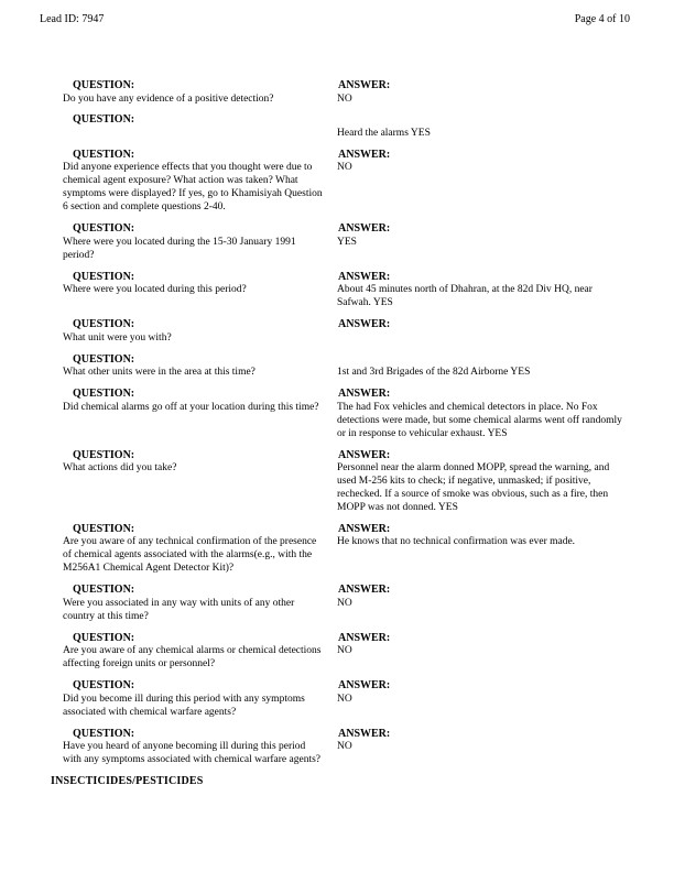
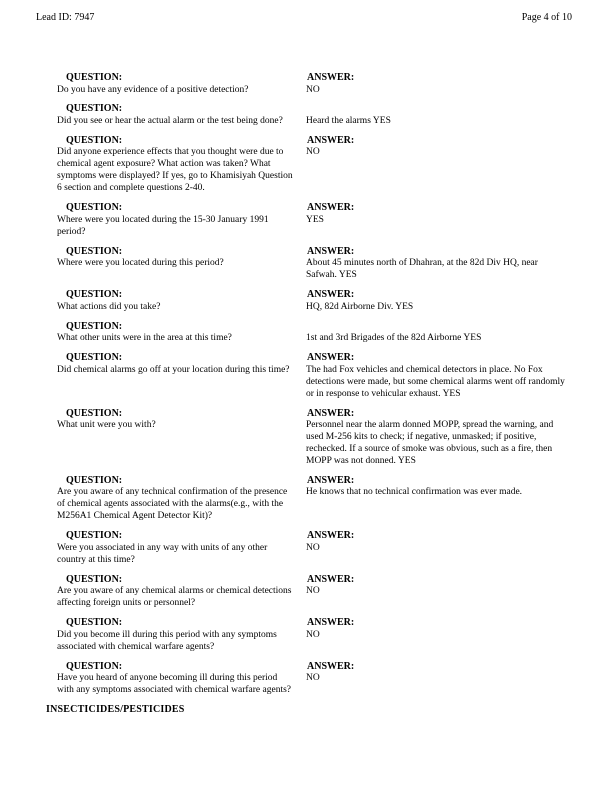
  Lead ID: 7947
  Page 4 of 10
  QUESTION:
  ANSWER:
  Do you have any evidence of a positive detection?
  NO
  QUESTION:
+ Did you see or hear the actual alarm or the test being done?
  Heard the alarms YES
  QUESTION:
  ANSWER:
  Did anyone experience effects that you thought were due to chemical agent exposure? What action was taken? What symptoms were displayed? If yes, go to Khamisiyah Question 6 section and complete questions 2-40.
  NO
  QUESTION:
  ANSWER:
  Where were you located during the 15-30 January 1991 period?
  YES
  QUESTION:
  ANSWER:
  Where were you located during this period?
  About 45 minutes north of Dhahran, at the 82d Div HQ, near Safwah. YES
  QUESTION:
  ANSWER:
- What unit were you with?
+ What actions did you take?
+ HQ, 82d Airborne Div. YES
  QUESTION:
  What other units were in the area at this time?
  1st and 3rd Brigades of the 82d Airborne YES
  QUESTION:
  ANSWER:
  Did chemical alarms go off at your location during this time?
  The had Fox vehicles and chemical detectors in place. No Fox detections were made, but some chemical alarms went off randomly or in response to vehicular exhaust. YES
  QUESTION:
  ANSWER:
- What actions did you take?
+ What unit were you with?
  Personnel near the alarm donned MOPP, spread the warning, and used M-256 kits to check; if negative, unmasked; if positive, rechecked. If a source of smoke was obvious, such as a fire, then MOPP was not donned. YES
  QUESTION:
  ANSWER:
  Are you aware of any technical confirmation of the presence of chemical agents associated with the alarms(e.g., with the M256A1 Chemical Agent Detector Kit)?
  He knows that no technical confirmation was ever made.
  QUESTION:
  ANSWER:
  Were you associated in any way with units of any other country at this time?
  NO
  QUESTION:
  ANSWER:
  Are you aware of any chemical alarms or chemical detections affecting foreign units or personnel?
  NO
  QUESTION:
  ANSWER:
  Did you become ill during this period with any symptoms associated with chemical warfare agents?
  NO
  QUESTION:
  ANSWER:
  Have you heard of anyone becoming ill during this period with any symptoms associated with chemical warfare agents?
  NO
  INSECTICIDES/PESTICIDES
